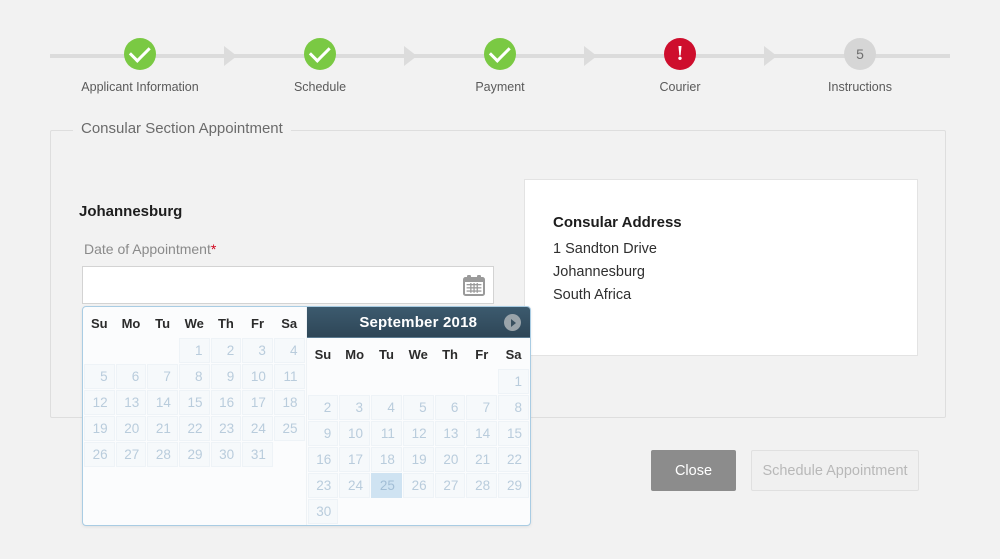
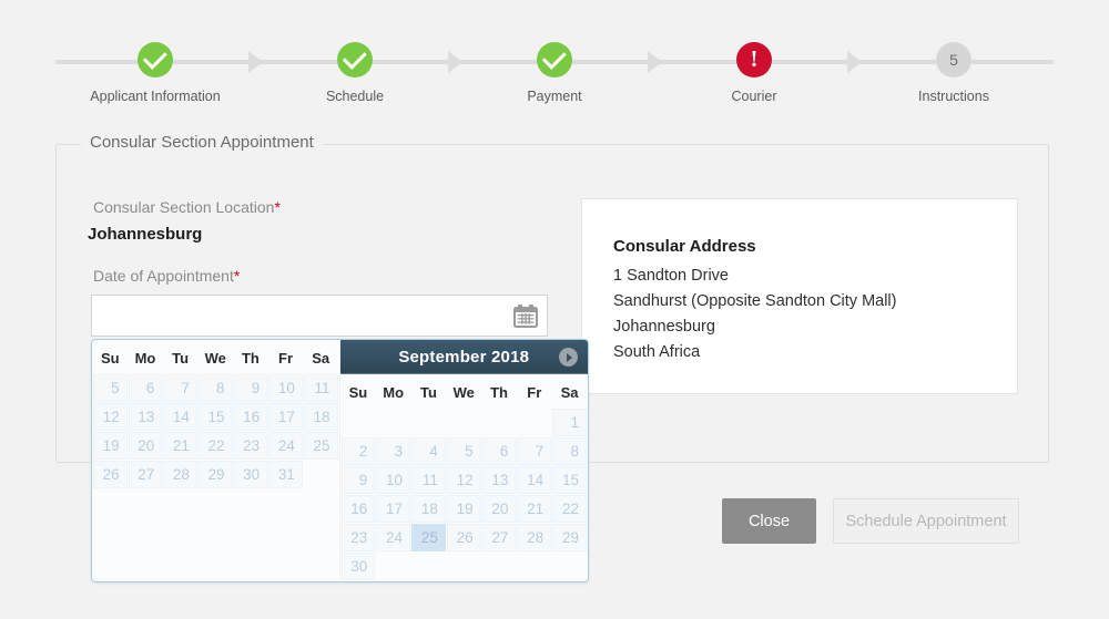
  Applicant Information
  Schedule
  Payment
  !
  Courier
  5
  Instructions
  Consular Section Appointment
+ Consular Section Location*
  Johannesburg
  Date of Appointment*
  Consular Address
  1 Sandton Drive
+ Sandhurst (Opposite Sandton City Mall)
  Johannesburg
  South Africa
  Su	Mo	Tu	We	Th	Fr	Sa
- 			1	2	3	4
  5	6	7	8	9	10	11
  12	13	14	15	16	17	18
  19	20	21	22	23	24	25
  26	27	28	29	30	31
  September 2018
  Su	Mo	Tu	We	Th	Fr	Sa
  						1
  2	3	4	5	6	7	8
  9	10	11	12	13	14	15
  16	17	18	19	20	21	22
  23	24	25	26	27	28	29
  30
  Close
  Schedule Appointment
